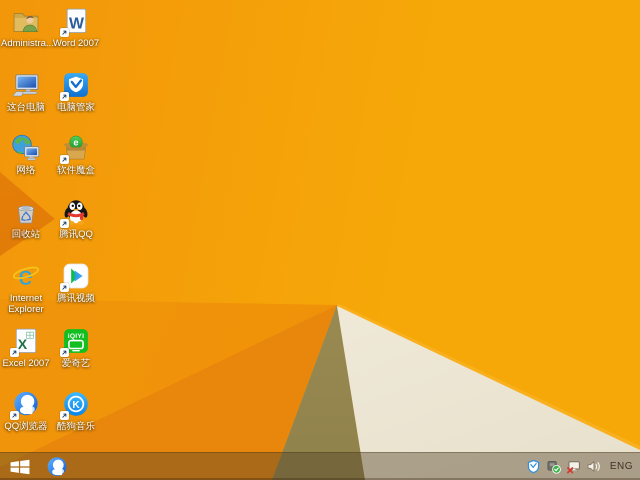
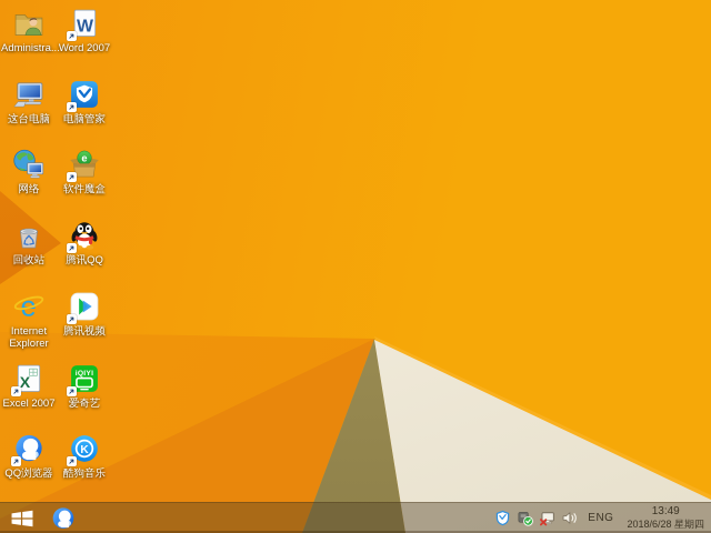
  Administra..
  W
  Word 2007
  这台电脑
  电脑管家
  网络
  e
  软件魔盒
  回收站
  腾讯QQ
  Internet Explorer
  腾讯视频
  X
  Excel 2007
  爱奇艺
  QQ浏览器
  K
  酷狗音乐
  ENG
+ 13:49
+ 2018/6/28 星期四
